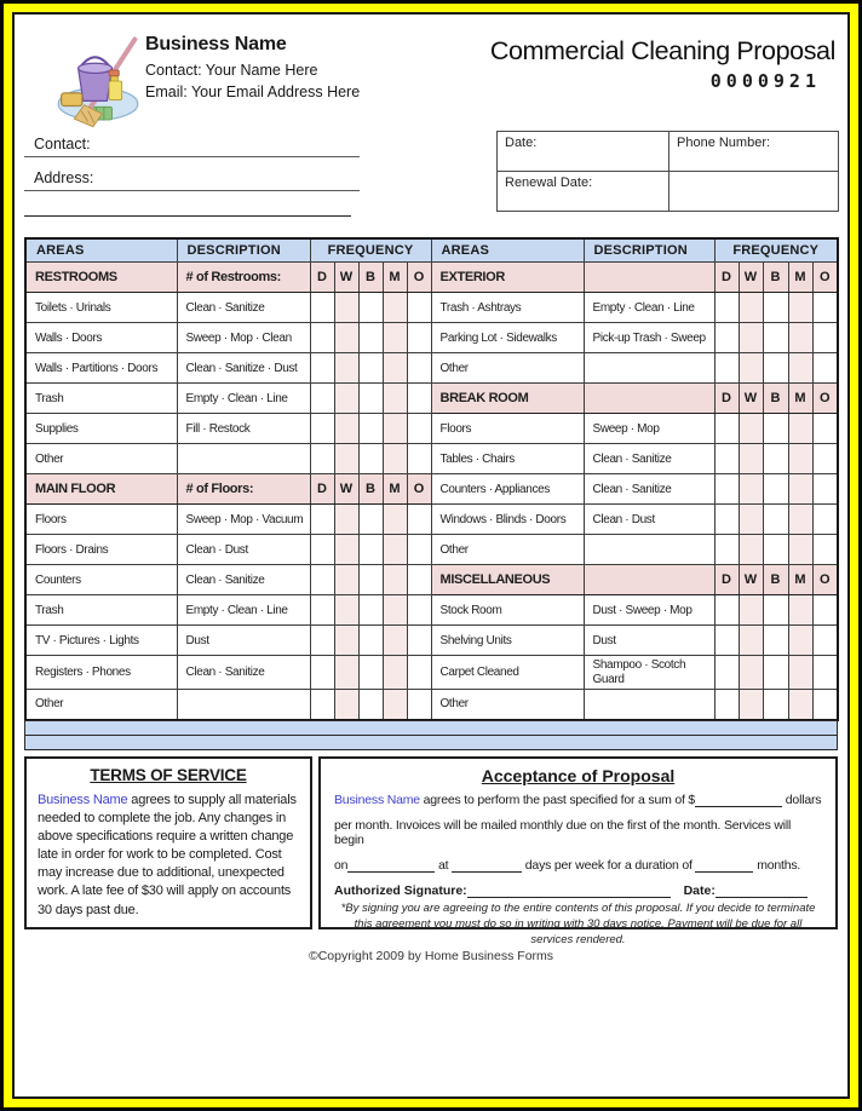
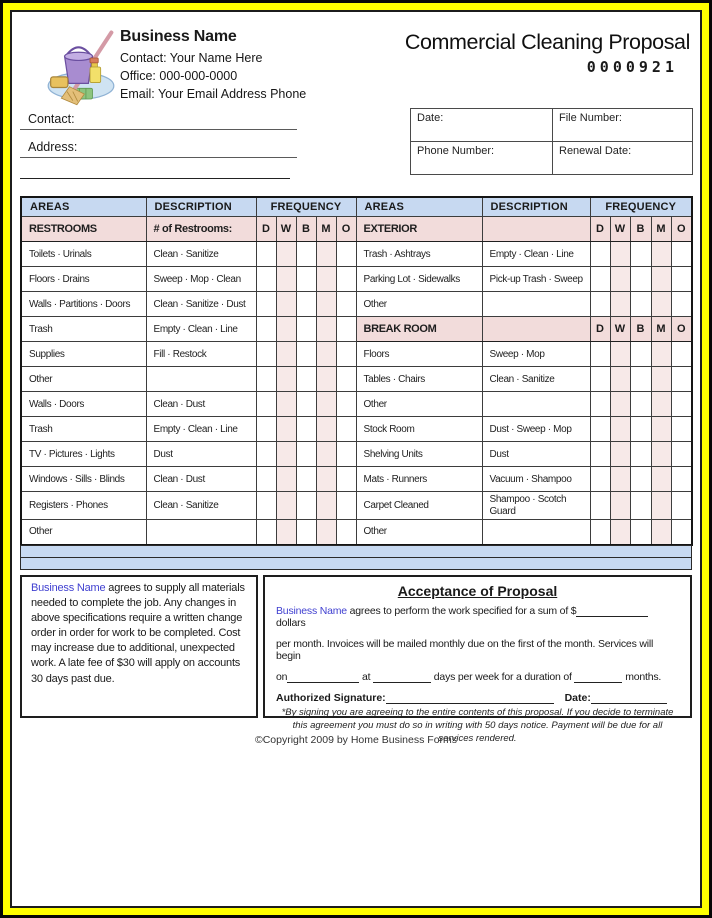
  Business Name
  Contact: Your Name Here
+ Office: 000-000-0000
- Email: Your Email Address Here
+ Email: Your Email Address Phone
  Commercial Cleaning Proposal
  0000921
  Contact:
  Address:
  Date:
+ File Number:
  Phone Number:
  Renewal Date:
  AREAS	DESCRIPTION	FREQUENCY	AREAS	DESCRIPTION	FREQUENCY
  RESTROOMS	# of Restrooms:	D	W	B	M	O	EXTERIOR		D	W	B	M	O
  Toilets · Urinals	Clean · Sanitize						Trash · Ashtrays	Empty · Clean · Line
- Walls · Doors	Sweep · Mop · Clean						Parking Lot · Sidewalks	Pick-up Trash · Sweep
+ Floors · Drains	Sweep · Mop · Clean						Parking Lot · Sidewalks	Pick-up Trash · Sweep
  Walls · Partitions · Doors	Clean · Sanitize · Dust						Other
  Trash	Empty · Clean · Line						BREAK ROOM		D	W	B	M	O
  Supplies	Fill · Restock						Floors	Sweep · Mop
  Other							Tables · Chairs	Clean · Sanitize
- MAIN FLOOR	# of Floors:	D	W	B	M	O	Counters · Appliances	Clean · Sanitize
- Floors	Sweep · Mop · Vacuum						Windows · Blinds · Doors	Clean · Dust
- Floors · Drains	Clean · Dust						Other
+ Walls · Doors	Clean · Dust						Other
- Counters	Clean · Sanitize						MISCELLANEOUS		D	W	B	M	O
  Trash	Empty · Clean · Line						Stock Room	Dust · Sweep · Mop
  TV · Pictures · Lights	Dust						Shelving Units	Dust
+ Windows · Sills · Blinds	Clean · Dust						Mats · Runners	Vacuum · Shampoo
  Registers · Phones	Clean · Sanitize						Carpet Cleaned	Shampoo · Scotch Guard
  Other							Other
- TERMS OF SERVICE
- Business Name agrees to supply all materials needed to complete the job. Any changes in above specifications require a written change late in order for work to be completed. Cost may increase due to additional, unexpected work. A late fee of $30 will apply on accounts 30 days past due.
+ Business Name agrees to supply all materials needed to complete the job. Any changes in above specifications require a written change order in order for work to be completed. Cost may increase due to additional, unexpected work. A late fee of $30 will apply on accounts 30 days past due.
  Acceptance of Proposal
- Business Name agrees to perform the past specified for a sum of $ dollars
+ Business Name agrees to perform the work specified for a sum of $ dollars
  per month. Invoices will be mailed monthly due on the first of the month. Services will begin
  on at days per week for a duration of months.
  Authorized Signature: Date:
- *By signing you are agreeing to the entire contents of this proposal. If you decide to terminate this agreement you must do so in writing with 30 days notice. Payment will be due for all services rendered.
+ *By signing you are agreeing to the entire contents of this proposal. If you decide to terminate this agreement you must do so in writing with 50 days notice. Payment will be due for all services rendered.
  ©Copyright 2009 by Home Business Forms
